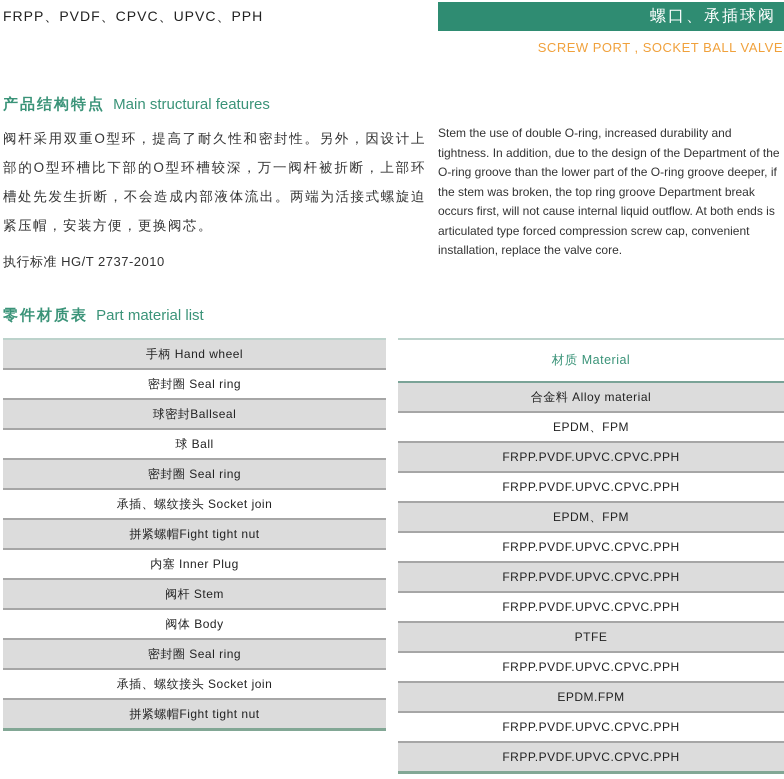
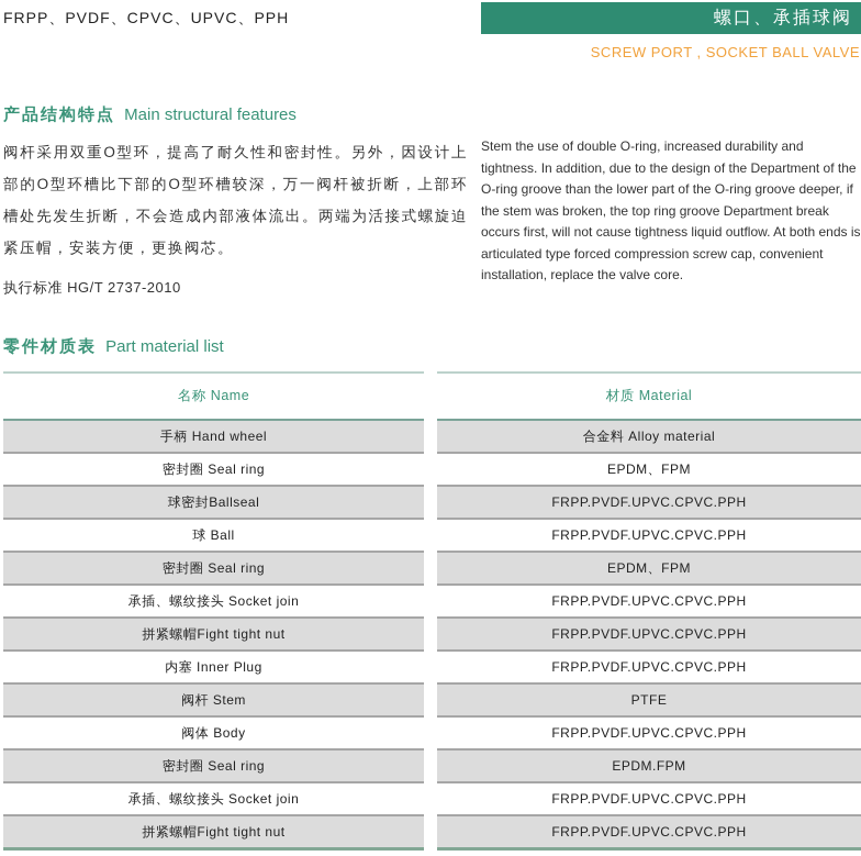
  FRPP、PVDF、CPVC、UPVC、PPH
  螺口、承插球阀
  SCREW PORT , SOCKET BALL VALVE
  产品结构特点 Main structural features
  阀杆采用双重O型环，提高了耐久性和密封性。另外，因设计上部的O型环槽比下部的O型环槽较深，万一阀杆被折断，上部环槽处先发生折断，不会造成内部液体流出。两端为活接式螺旋迫紧压帽，安装方便，更换阀芯。
  执行标准 HG/T 2737-2010
- Stem the use of double O-ring, increased durability and tightness. In addition, due to the design of the Department of the O-ring groove than the lower part of the O-ring groove deeper, if the stem was broken, the top ring groove Department break occurs first, will not cause internal liquid outflow. At both ends is articulated type forced compression screw cap, convenient installation, replace the valve core.
+ Stem the use of double O-ring, increased durability and tightness. In addition, due to the design of the Department of the O-ring groove than the lower part of the O-ring groove deeper, if the stem was broken, the top ring groove Department break occurs first, will not cause tightness liquid outflow. At both ends is articulated type forced compression screw cap, convenient installation, replace the valve core.
  零件材质表 Part material list
+ 名称 Name
  手柄 Hand wheel
  密封圈 Seal ring
  球密封Ballseal
  球 Ball
  密封圈 Seal ring
  承插、螺纹接头 Socket join
  拼紧螺帽Fight tight nut
  内塞 Inner Plug
  阀杆 Stem
  阀体 Body
  密封圈 Seal ring
  承插、螺纹接头 Socket join
  拼紧螺帽Fight tight nut
  材质 Material
  合金料 Alloy material
  EPDM、FPM
  FRPP.PVDF.UPVC.CPVC.PPH
  FRPP.PVDF.UPVC.CPVC.PPH
  EPDM、FPM
  FRPP.PVDF.UPVC.CPVC.PPH
  FRPP.PVDF.UPVC.CPVC.PPH
  FRPP.PVDF.UPVC.CPVC.PPH
  PTFE
  FRPP.PVDF.UPVC.CPVC.PPH
  EPDM.FPM
  FRPP.PVDF.UPVC.CPVC.PPH
  FRPP.PVDF.UPVC.CPVC.PPH
